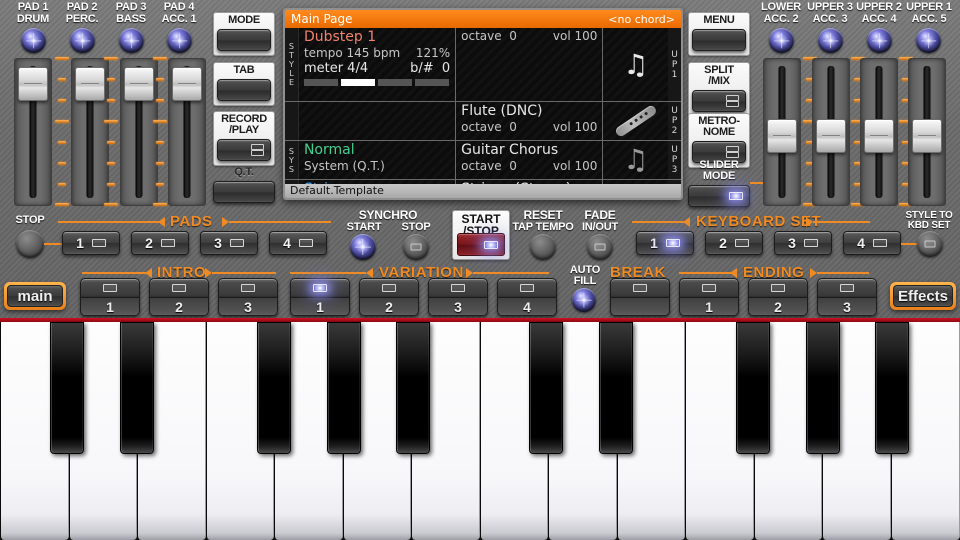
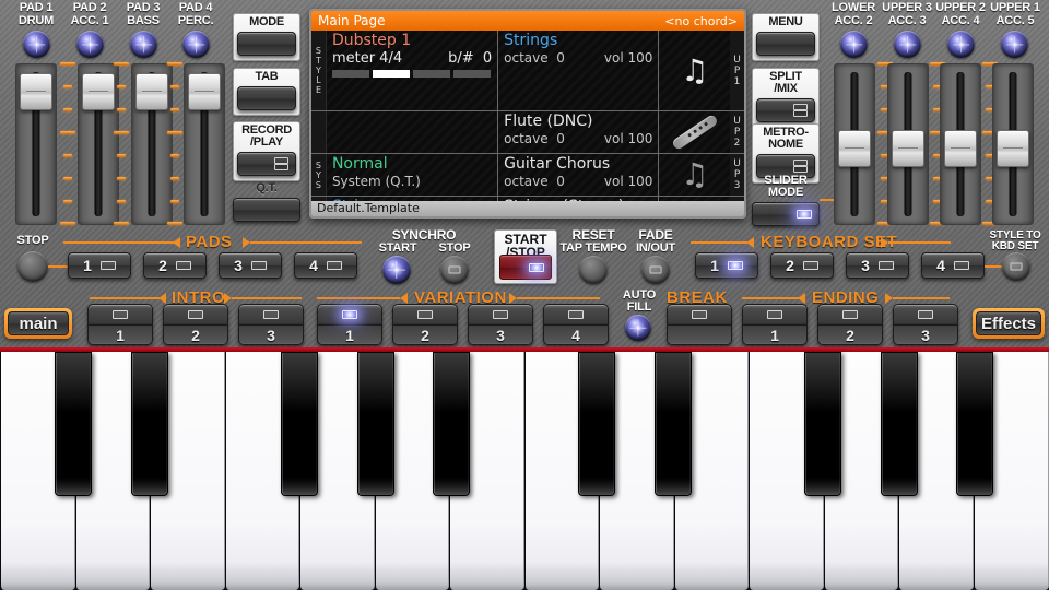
  PAD 1
  DRUM
  PAD 2
- PERC.
+ ACC. 1
  PAD 3
  BASS
  PAD 4
- ACC. 1
+ PERC.
  MODE
  TAB
  RECORD
  /PLAY
  Q.T.
  Main Page
  <no chord>
  S
  T
  Y
  L
  E
  Dubstep 1
- tempo 145 bpm
- 121%
  meter 4/4
  b/# 0
+ Strings
  octave 0
  vol 100
  ♫
  U
  P
  1
  Flute (DNC)
  octave 0
  vol 100
  U
  P
  2
  S
  Y
  S
  Normal
  System (Q.T.)
  Guitar Chorus
  octave 0
  vol 100
  ♫
  U
  P
  3
  Default.Template
  MENU
  SPLIT
  /MIX
  METRO-
  NOME
  SLIDER
  MODE
  LOWER
  ACC. 2
  UPPER 3
  ACC. 3
  UPPER 2
  ACC. 4
  UPPER 1
  ACC. 5
  STOP
  PADS
  1
  2
  3
  4
  SYNCHRO
  START
  STOP
  START
  /STOP
  RESET
  TAP TEMPO
  FADE
  IN/OUT
  KEYBOARD SE
  1
  2
  3
  4
  STYLE TO
  KBD SET
  INTRO
  main
  1
  2
  3
  VARIATION
  1
  2
  3
  4
  AUTO
  FILL
  BREAK
  ENDING
  1
  2
  3
  Effects
